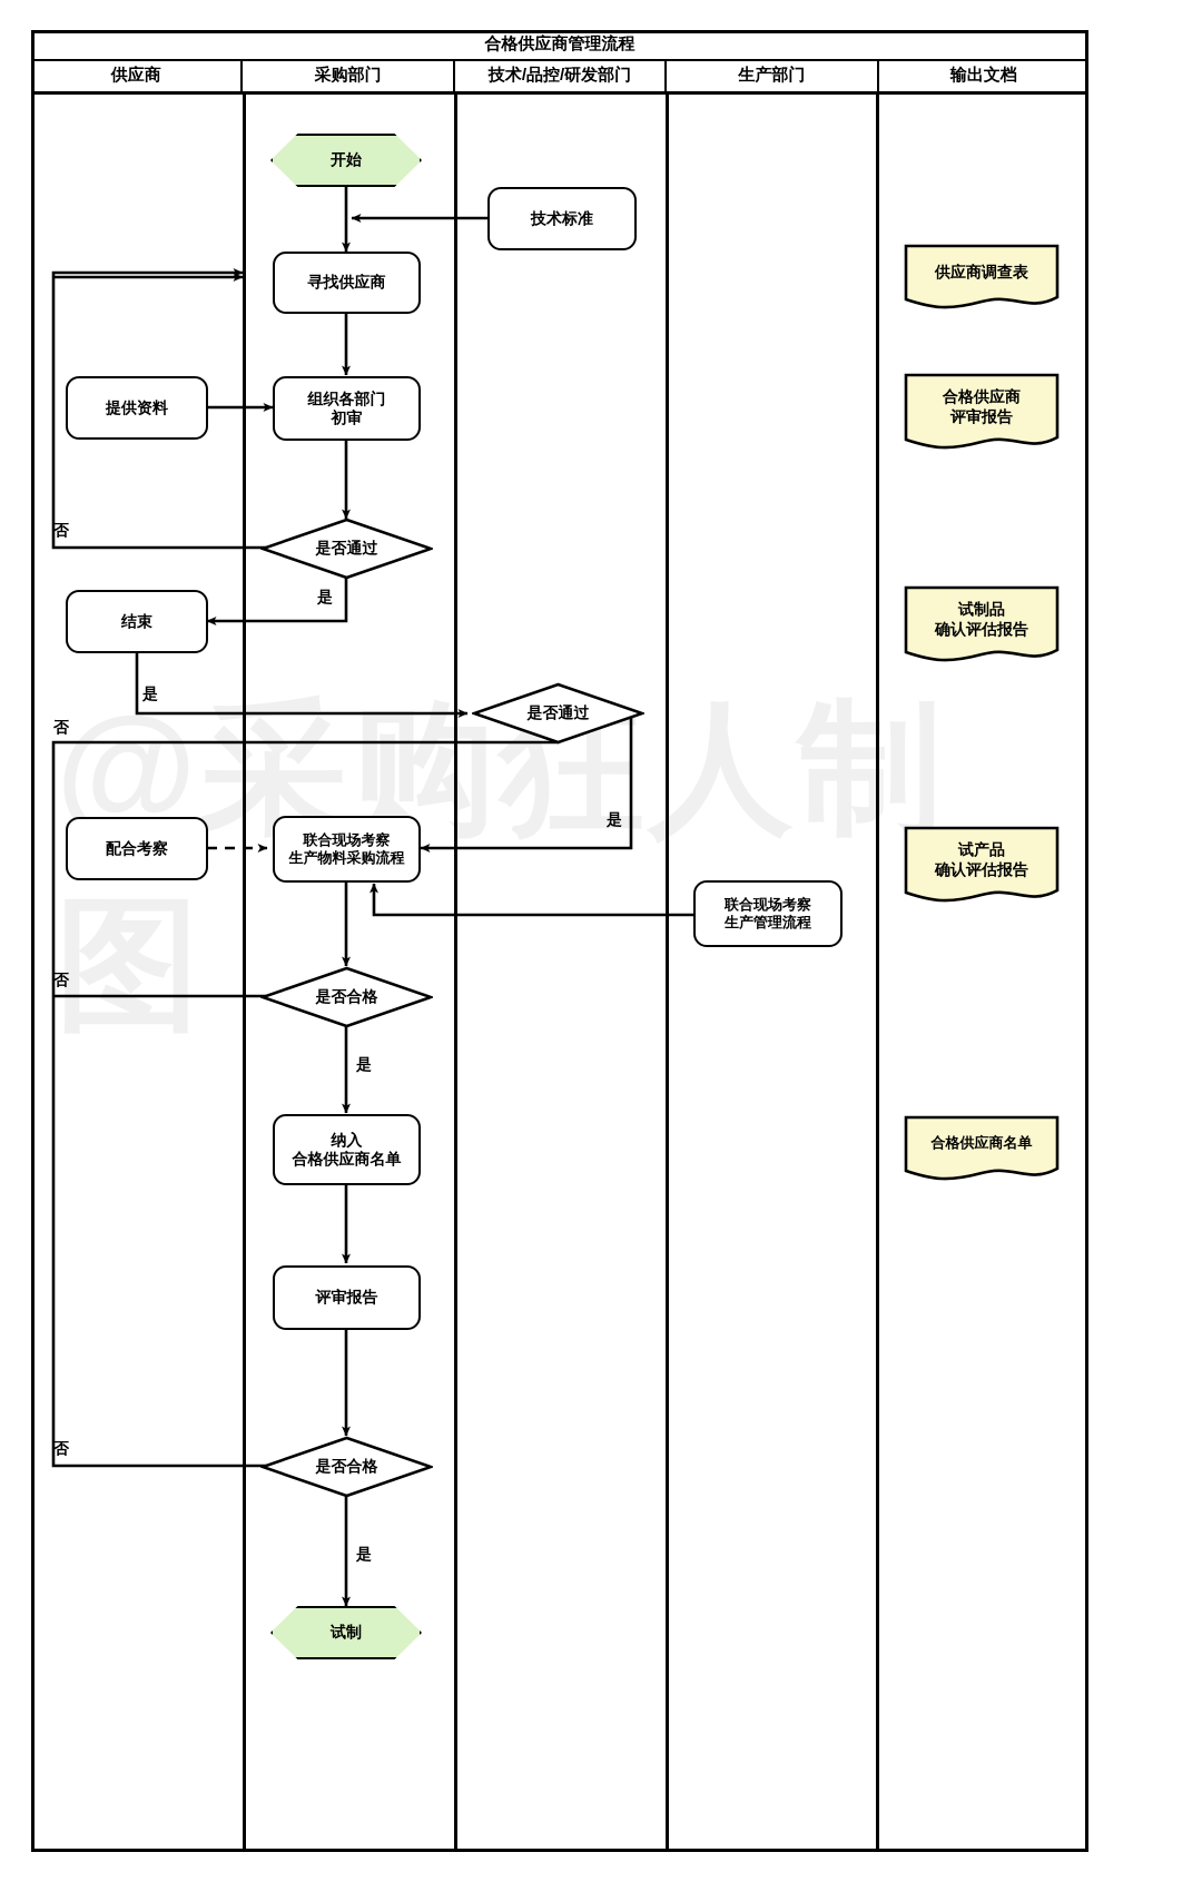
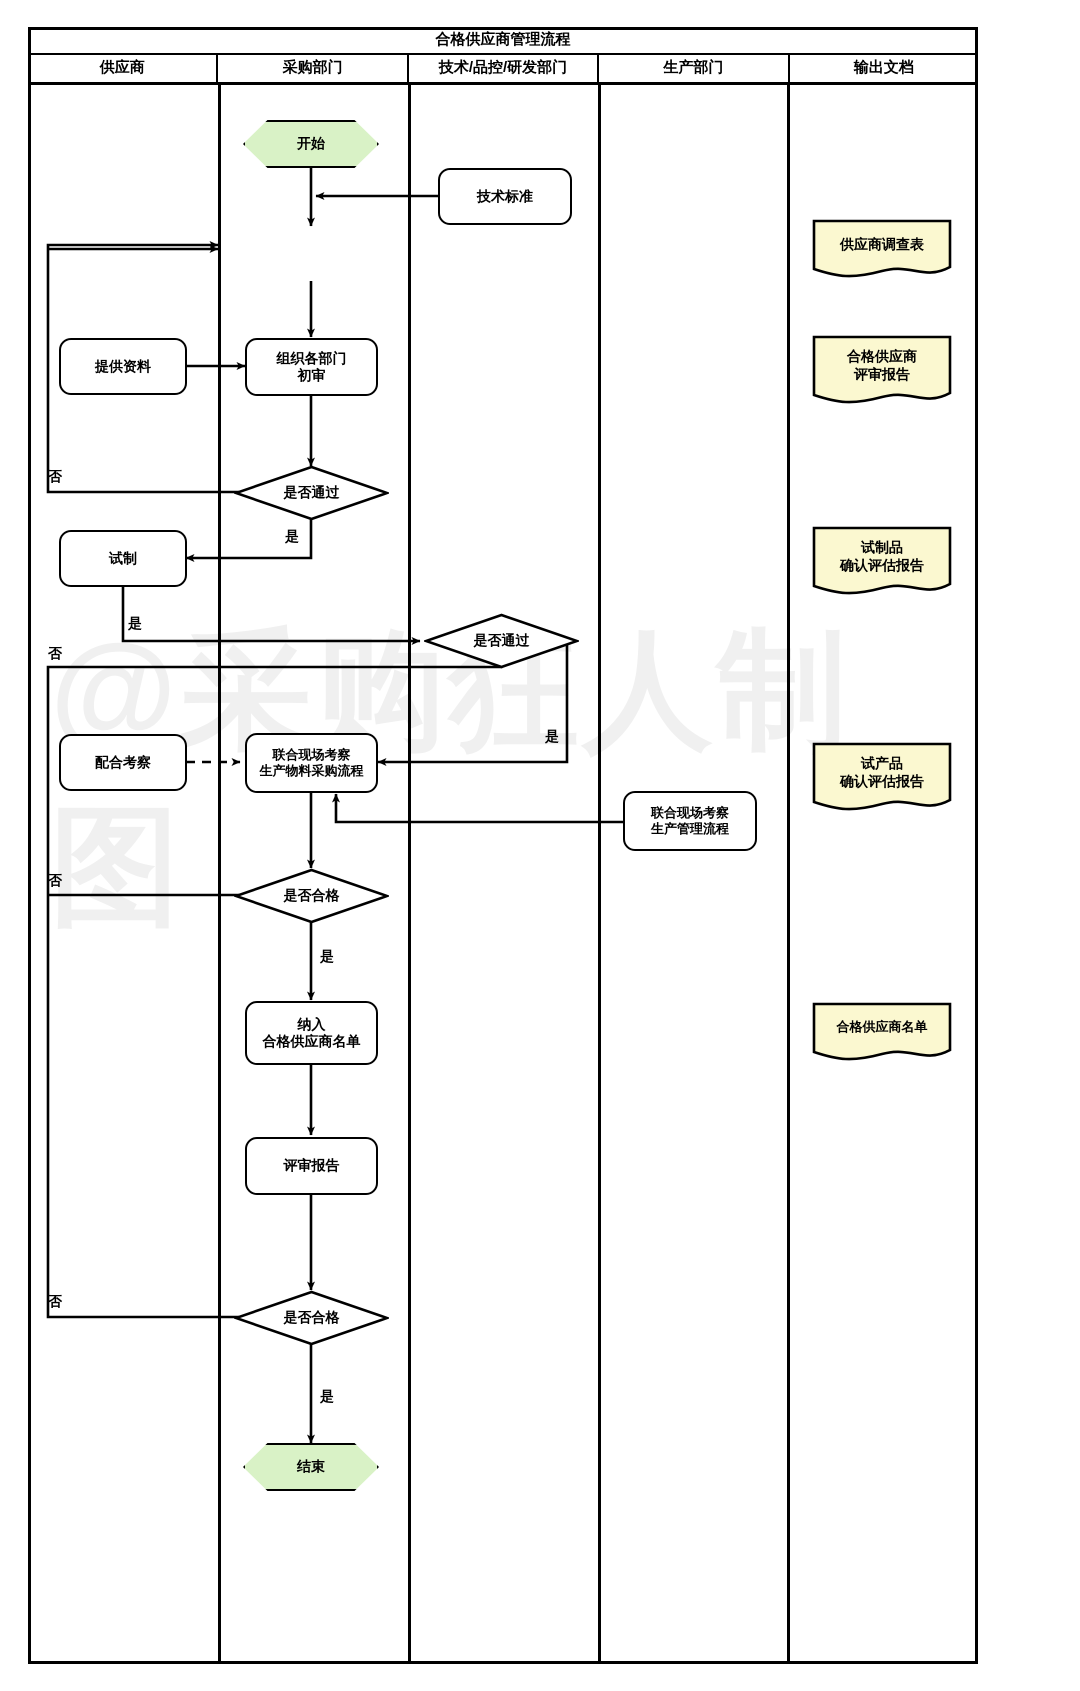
  合格供应商管理流程
  供应商
  采购部门
  技术/品控/研发部门
  生产部门
  输出文档
  否
  是
  是
  否
  是
  否
  是
  否
  是
  开始
  技术标准
- 寻找供应商
  提供资料
  组织各部门
  初审
  是否通过
- 结束
+ 试制
  是否通过
  配合考察
  联合现场考察
  生产物料采购流程
  联合现场考察
  生产管理流程
  是否合格
  纳入
  合格供应商名单
  评审报告
  是否合格
- 试制
+ 结束
  供应商调查表
  合格供应商
  评审报告
  试制品
  确认评估报告
  试产品
  确认评估报告
  合格供应商名单
